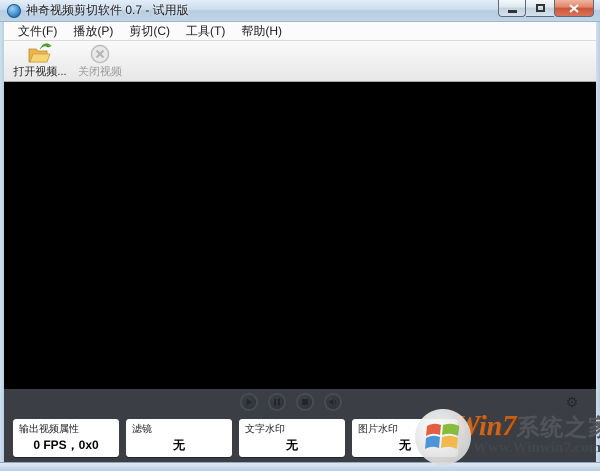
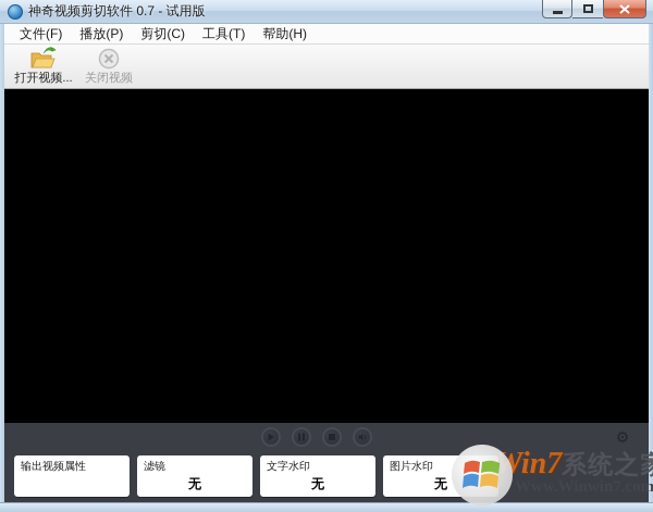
  神奇视频剪切软件 0.7 - 试用版
  文件(F)
  播放(P)
  剪切(C)
  工具(T)
  帮助(H)
  打开视频...
  关闭视频
  ⚙
  输出视频属性
- 0 FPS，0x0
  滤镜
  无
  文字水印
  无
  图片水印
  无
  in7系统之
  Www.Winwin7.com
